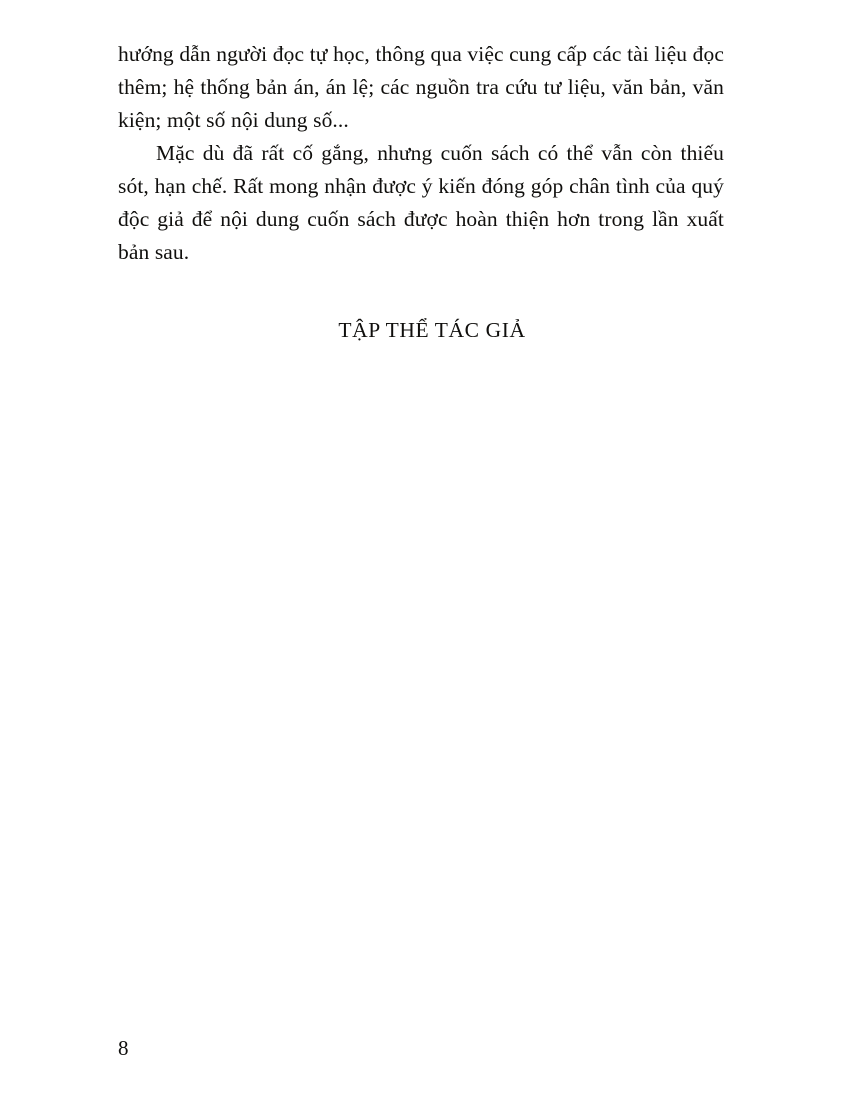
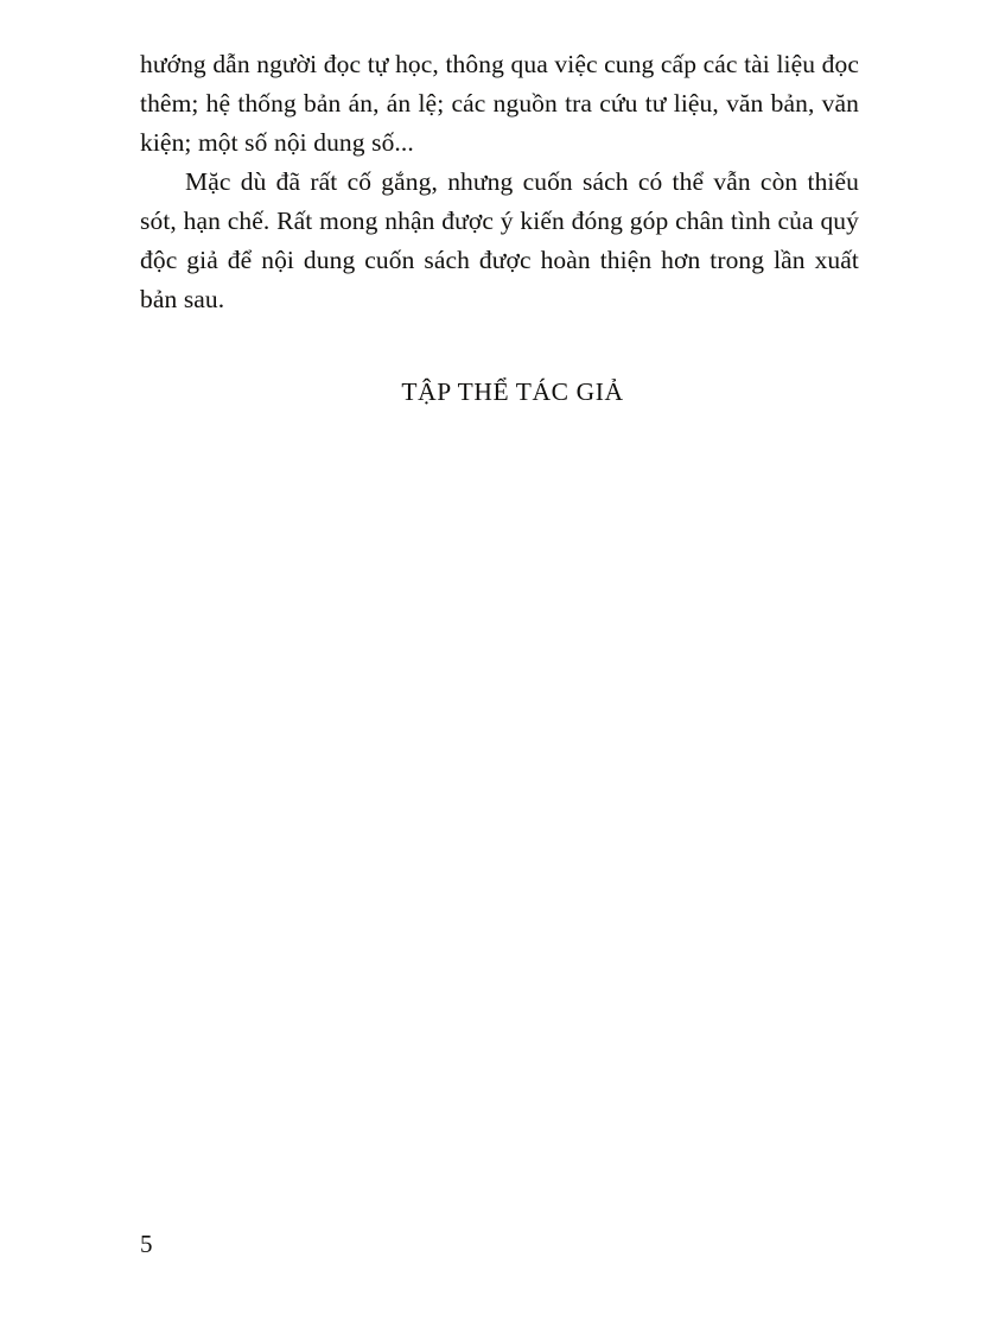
  hướng dẫn người đọc tự học, thông qua việc cung cấp các tài liệu đọc thêm; hệ thống bản án, án lệ; các nguồn tra cứu tư liệu, văn bản, văn kiện; một số nội dung số...
  Mặc dù đã rất cố gắng, nhưng cuốn sách có thể vẫn còn thiếu sót, hạn chế. Rất mong nhận được ý kiến đóng góp chân tình của quý độc giả để nội dung cuốn sách được hoàn thiện hơn trong lần xuất bản sau.
  TẬP THỂ TÁC GIẢ
- 8
+ 5
